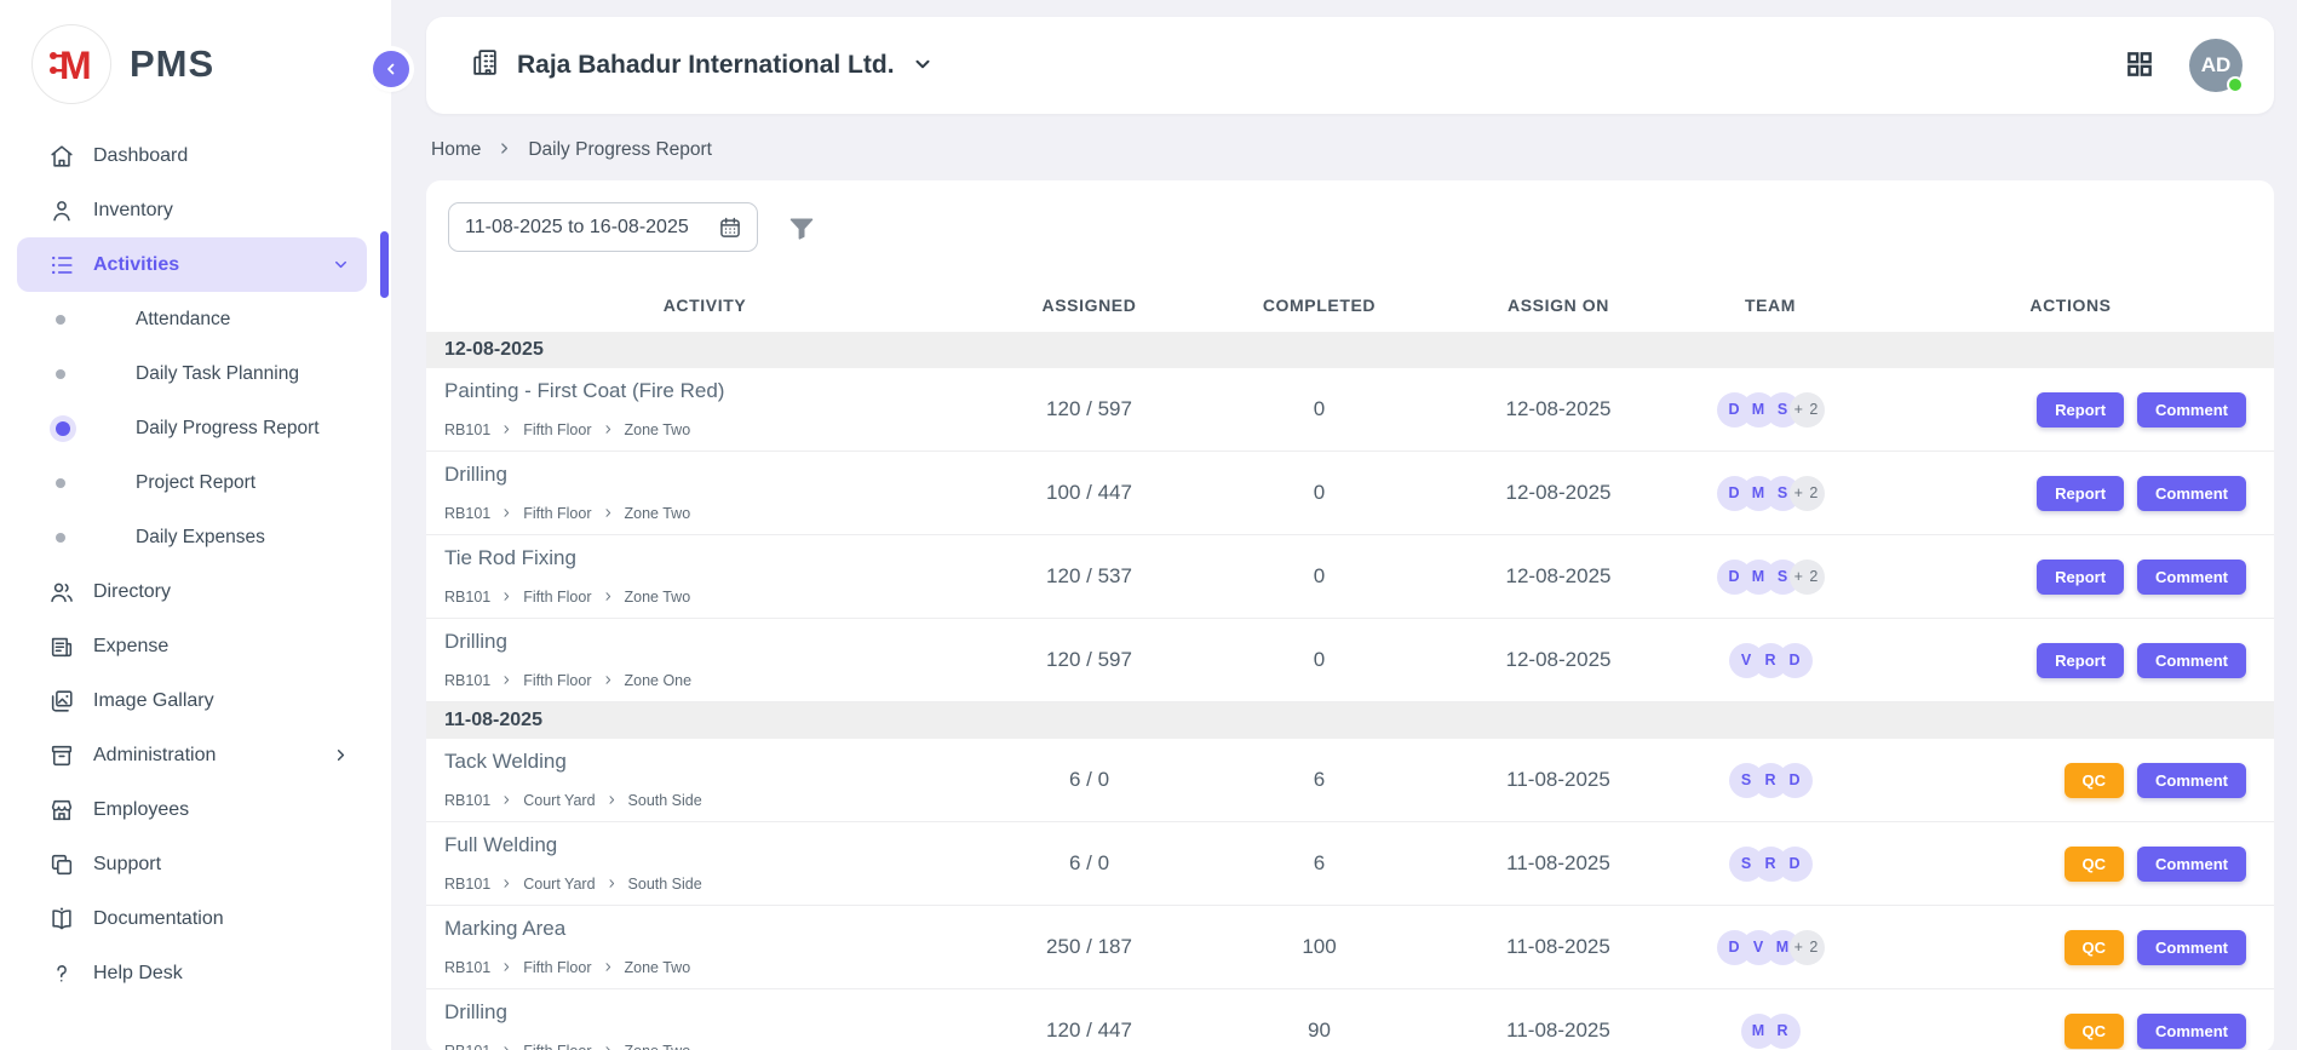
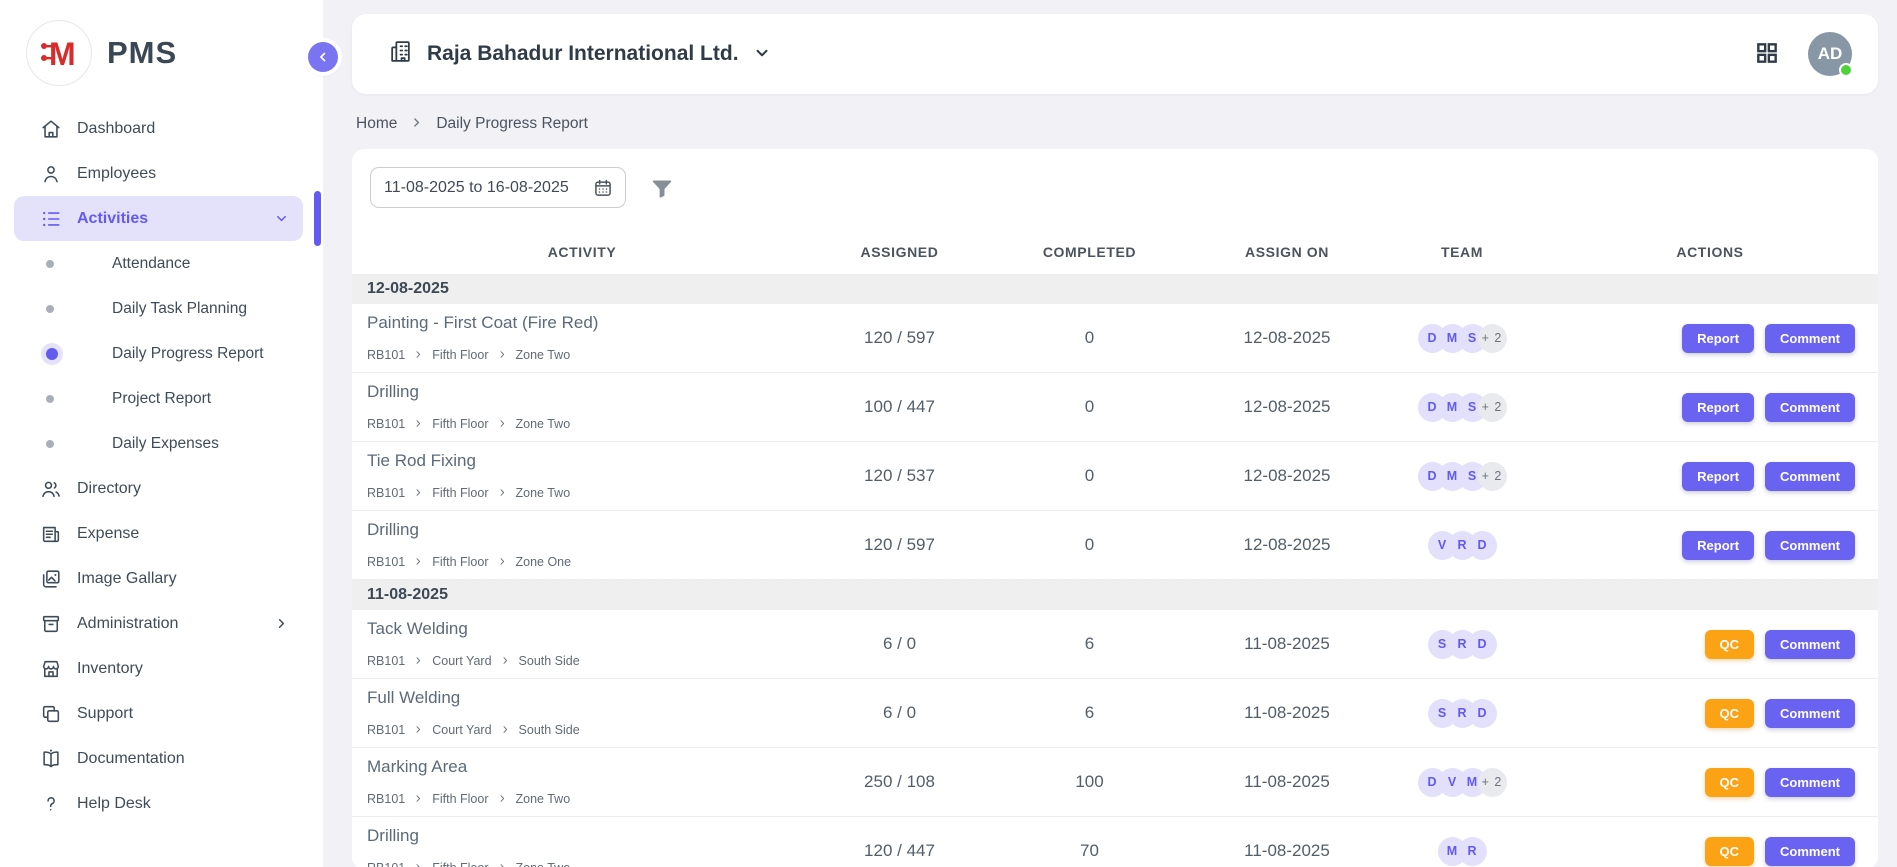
  M
  PMS
  Dashboard
- Inventory
+ Employees
  Activities
  Attendance
  Daily Task Planning
  Daily Progress Report
  Project Report
  Daily Expenses
  Directory
  Expense
  Image Gallary
  Administration
- Employees
+ Inventory
  Support
  Documentation
  Help Desk
  Raja Bahadur International Ltd.
  AD
  Home
  Daily Progress Report
  11-08-2025 to 16-08-2025
  ACTIVITY
  ASSIGNED
  COMPLETED
  ASSIGN ON
  TEAM
  ACTIONS
  12-08-2025
  Painting - First Coat (Fire Red)
  RB101
  Fifth Floor
  Zone Two
  120 / 597
  0
  12-08-2025
  D
  M
  S
  + 2
  Report
  Comment
  Drilling
  RB101
  Fifth Floor
  Zone Two
  100 / 447
  0
  12-08-2025
  D
  M
  S
  + 2
  Report
  Comment
  Tie Rod Fixing
  RB101
  Fifth Floor
  Zone Two
  120 / 537
  0
  12-08-2025
  D
  M
  S
  + 2
  Report
  Comment
  Drilling
  RB101
  Fifth Floor
  Zone One
  120 / 597
  0
  12-08-2025
  V
  R
  D
  Report
  Comment
  11-08-2025
  Tack Welding
  RB101
  Court Yard
  South Side
  6 / 0
  6
  11-08-2025
  S
  R
  D
  QC
  Comment
  Full Welding
  RB101
  Court Yard
  South Side
  6 / 0
  6
  11-08-2025
  S
  R
  D
  QC
  Comment
  Marking Area
  RB101
  Fifth Floor
  Zone Two
- 250 / 187
+ 250 / 108
  100
  11-08-2025
  D
  V
  M
  + 2
  QC
  Comment
  Drilling
  120 / 447
- 90
+ 70
  11-08-2025
  M
  R
  QC
  Comment
